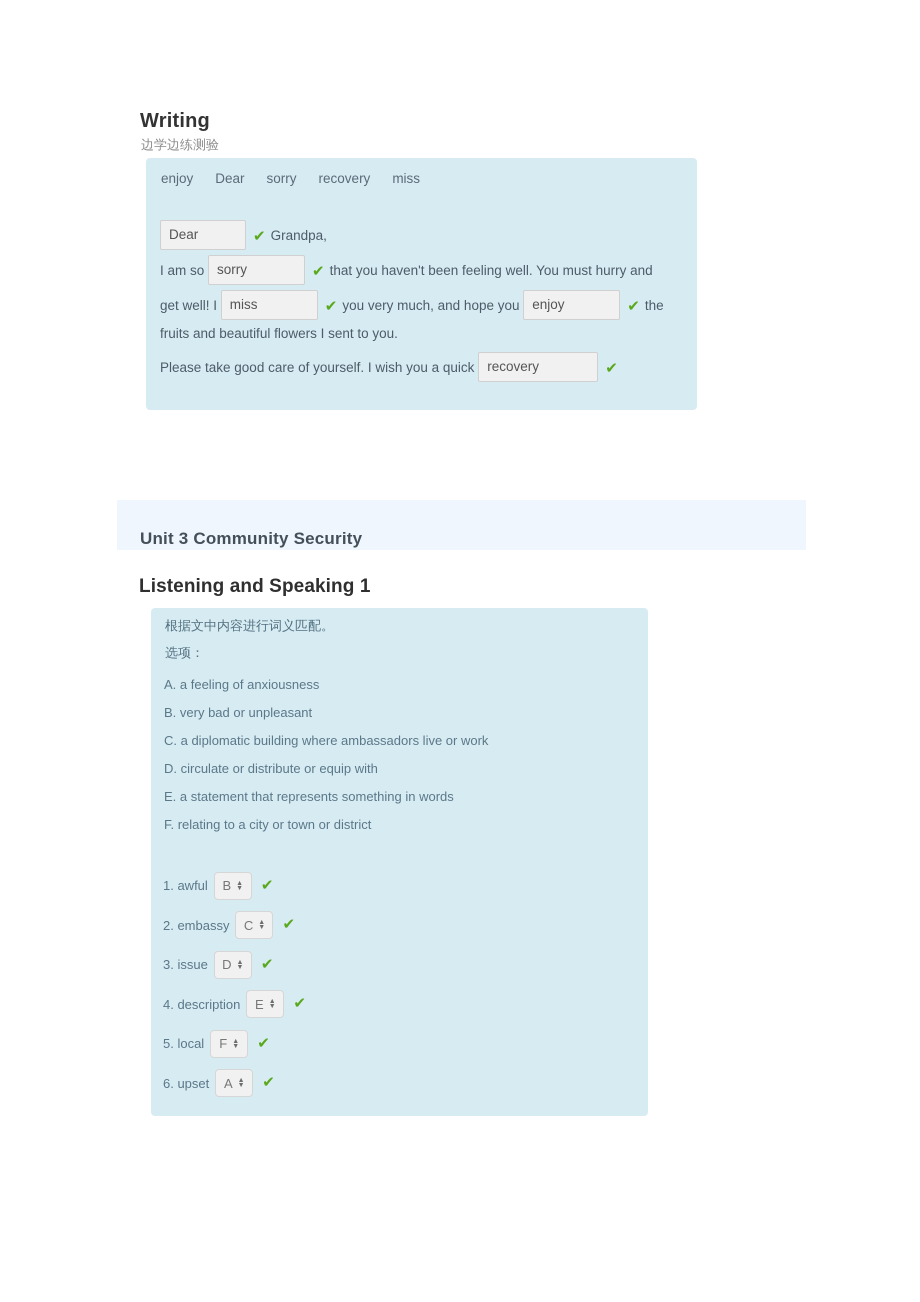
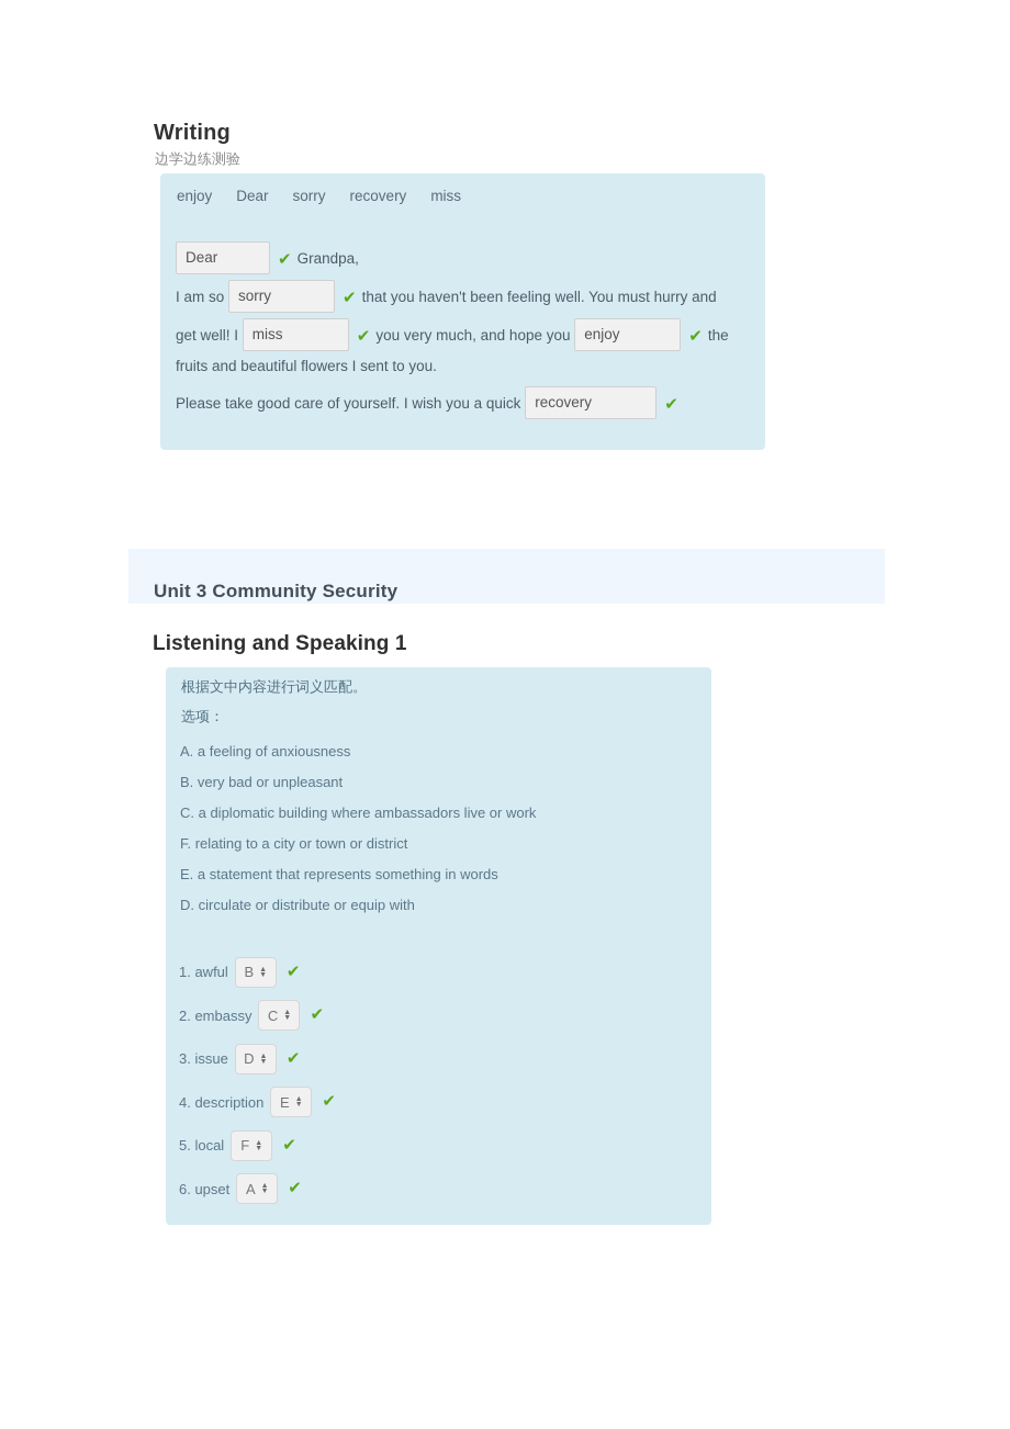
  Writing
  边学边练测验
  enjoy Dear sorry recovery miss
  Dear ✔ Grandpa,
  I am so sorry ✔ that you haven't been feeling well. You must hurry and
  get well! I miss ✔ you very much, and hope you enjoy ✔ the
  fruits and beautiful flowers I sent to you.
  Please take good care of yourself. I wish you a quick recovery ✔
  Unit 3 Community Security
  Listening and Speaking 1
  根据文中内容进行词义匹配。
  选项：
  A. a feeling of anxiousness
  B. very bad or unpleasant
  C. a diplomatic building where ambassadors live or work
- D. circulate or distribute or equip with
+ F. relating to a city or town or district
  E. a statement that represents something in words
- F. relating to a city or town or district
+ D. circulate or distribute or equip with
  1. awful
  B
  ✔
  2. embassy
  C
  ✔
  3. issue
  D
  ✔
  4. description
  E
  ✔
  5. local
  F
  ✔
  6. upset
  A
  ✔
